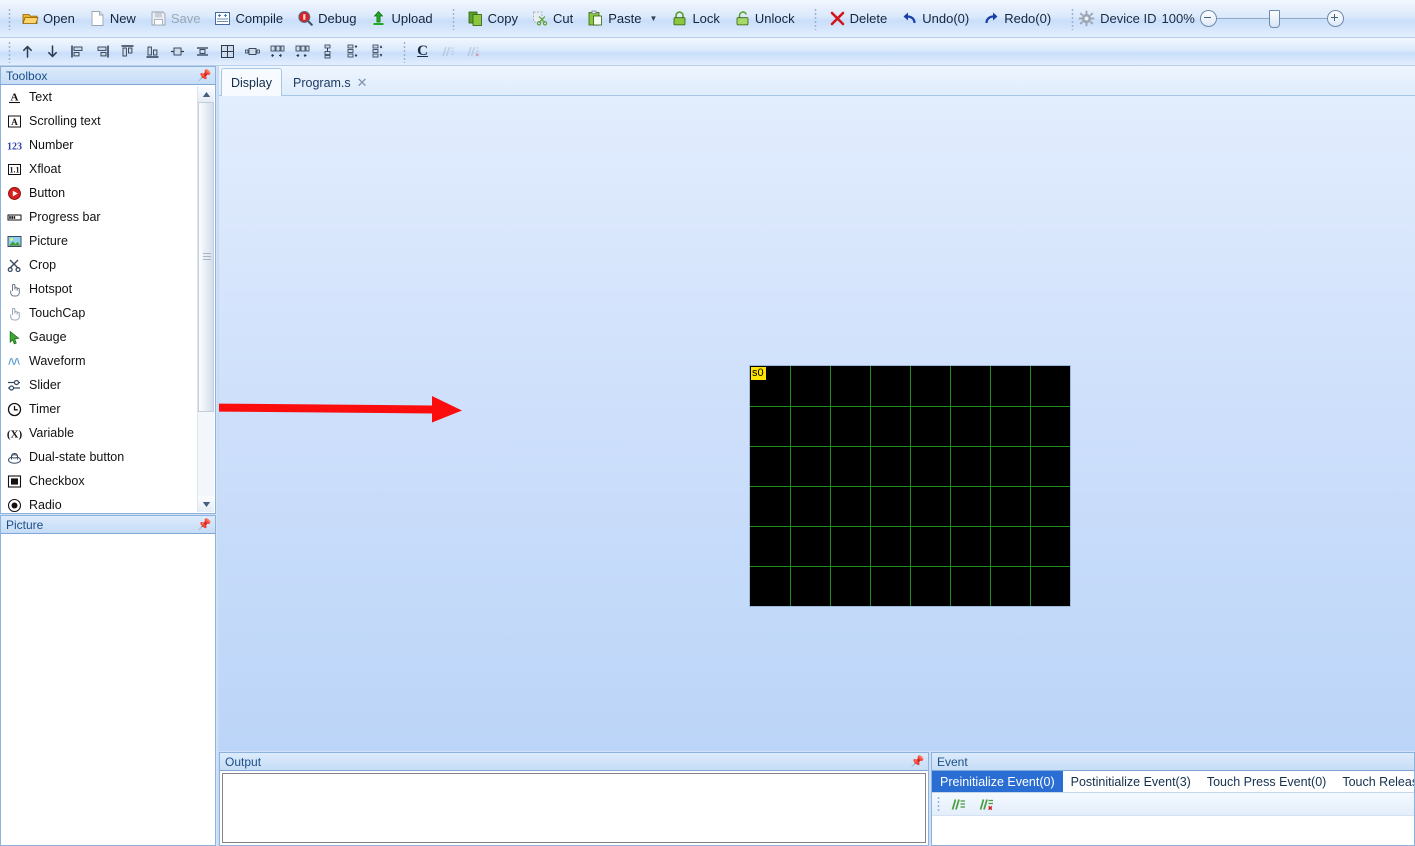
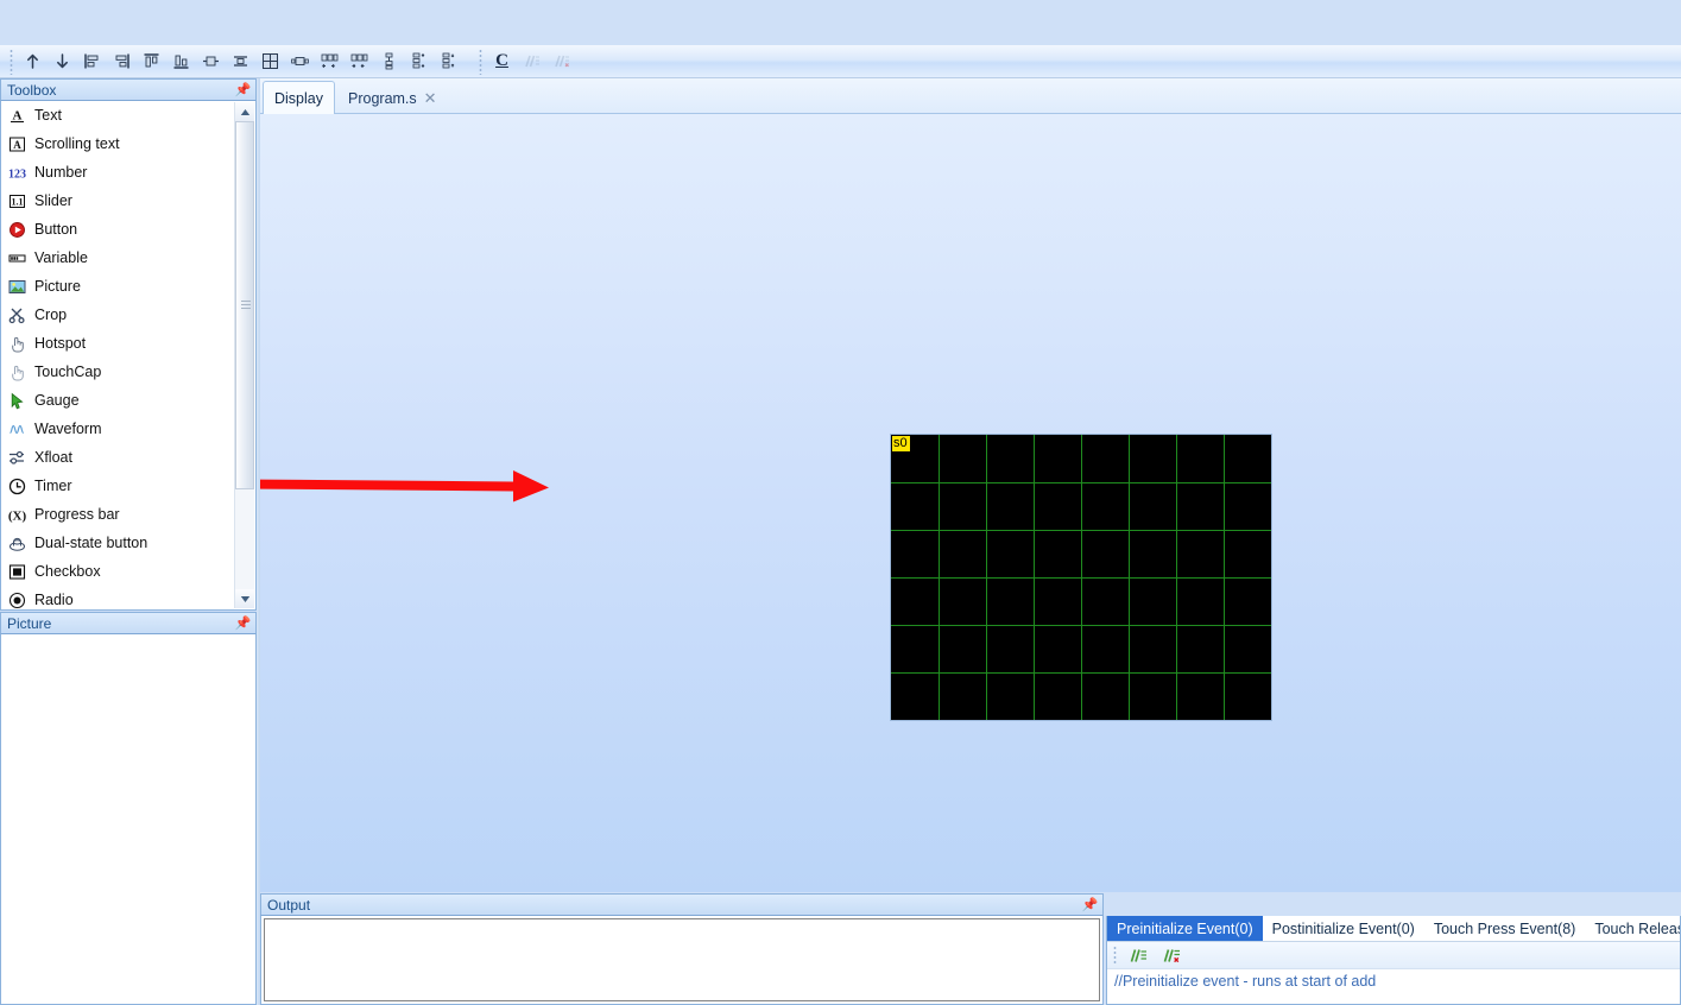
- Open
- New
- Save
- Compile
- Debug
- Upload
- Copy
- Cut
- Paste
- ▼
- Lock
- Unlock
- Delete
- Undo(0)
- Redo(0)
- Device ID
- 100%
  C
  Toolbox
  📌
  A
  Text
  A
  Scrolling text
  123
  Number
  1.1
- Xfloat
+ Slider
  Button
- Progress bar
+ Variable
  Picture
  Crop
  Hotspot
  TouchCap
  Gauge
  Waveform
- Slider
+ Xfloat
  Timer
  (X)
- Variable
+ Progress bar
  Dual-state button
  Checkbox
  Radio
  Picture
  📌
  Display
  Program.s
  ✕
  s0
  Output
  📌
- Event
  Preinitialize Event(0)
- Postinitialize Event(3)
+ Postinitialize Event(0)
- Touch Press Event(0)
+ Touch Press Event(8)
  Touch Relea
+ //Preinitialize event - runs at start of add
